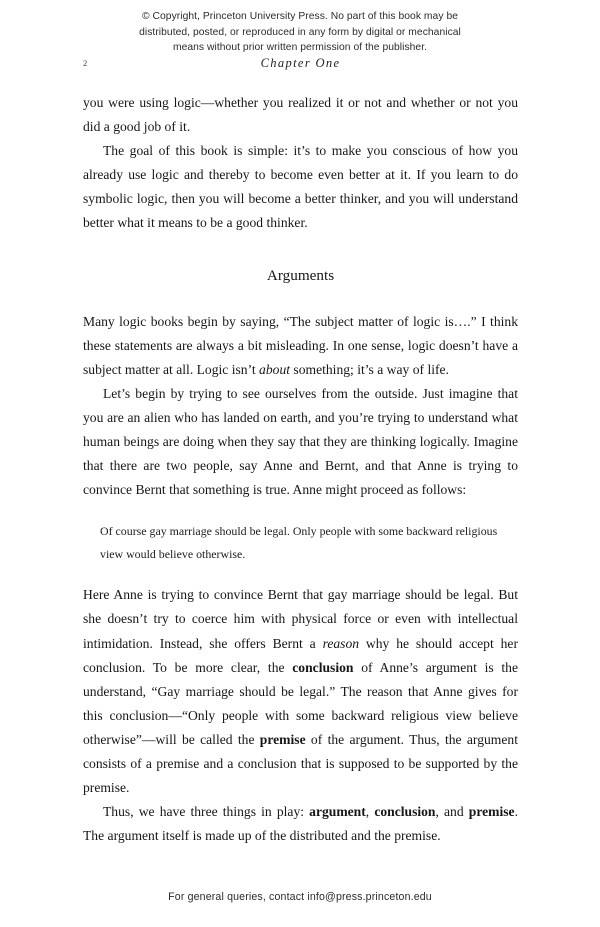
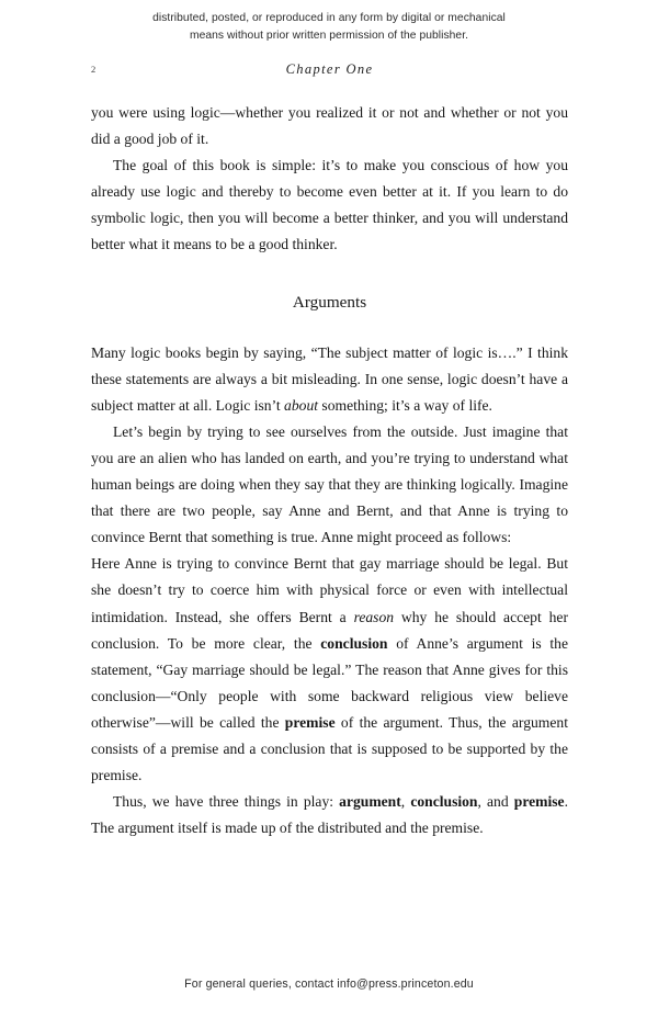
- © Copyright, Princeton University Press. No part of this book may be
  distributed, posted, or reproduced in any form by digital or mechanical
  means without prior written permission of the publisher.
  2
  Chapter One
  you were using logic—whether you realized it or not and whether or not you did a good job of it.
  The goal of this book is simple: it’s to make you conscious of how you already use logic and thereby to become even better at it. If you learn to do symbolic logic, then you will become a better thinker, and you will understand better what it means to be a good thinker.
  Arguments
  Many logic books begin by saying, “The subject matter of logic is….” I think these statements are always a bit misleading. In one sense, logic doesn’t have a subject matter at all. Logic isn’t about something; it’s a way of life.
  Let’s begin by trying to see ourselves from the outside. Just imagine that you are an alien who has landed on earth, and you’re trying to understand what human beings are doing when they say that they are thinking logically. Imagine that there are two people, say Anne and Bernt, and that Anne is trying to convince Bernt that something is true. Anne might proceed as follows:
- Of course gay marriage should be legal. Only people with some backward religious view would believe otherwise.
- Here Anne is trying to convince Bernt that gay marriage should be legal. But she doesn’t try to coerce him with physical force or even with intellectual intimidation. Instead, she offers Bernt a reason why he should accept her conclusion. To be more clear, the conclusion of Anne’s argument is the understand, “Gay marriage should be legal.” The reason that Anne gives for this conclusion—“Only people with some backward religious view believe otherwise”—will be called the premise of the argument. Thus, the argument consists of a premise and a conclusion that is supposed to be supported by the premise.
+ Here Anne is trying to convince Bernt that gay marriage should be legal. But she doesn’t try to coerce him with physical force or even with intellectual intimidation. Instead, she offers Bernt a reason why he should accept her conclusion. To be more clear, the conclusion of Anne’s argument is the statement, “Gay marriage should be legal.” The reason that Anne gives for this conclusion—“Only people with some backward religious view believe otherwise”—will be called the premise of the argument. Thus, the argument consists of a premise and a conclusion that is supposed to be supported by the premise.
  Thus, we have three things in play: argument, conclusion, and premise. The argument itself is made up of the distributed and the premise.
  For general queries, contact info@press.princeton.edu
